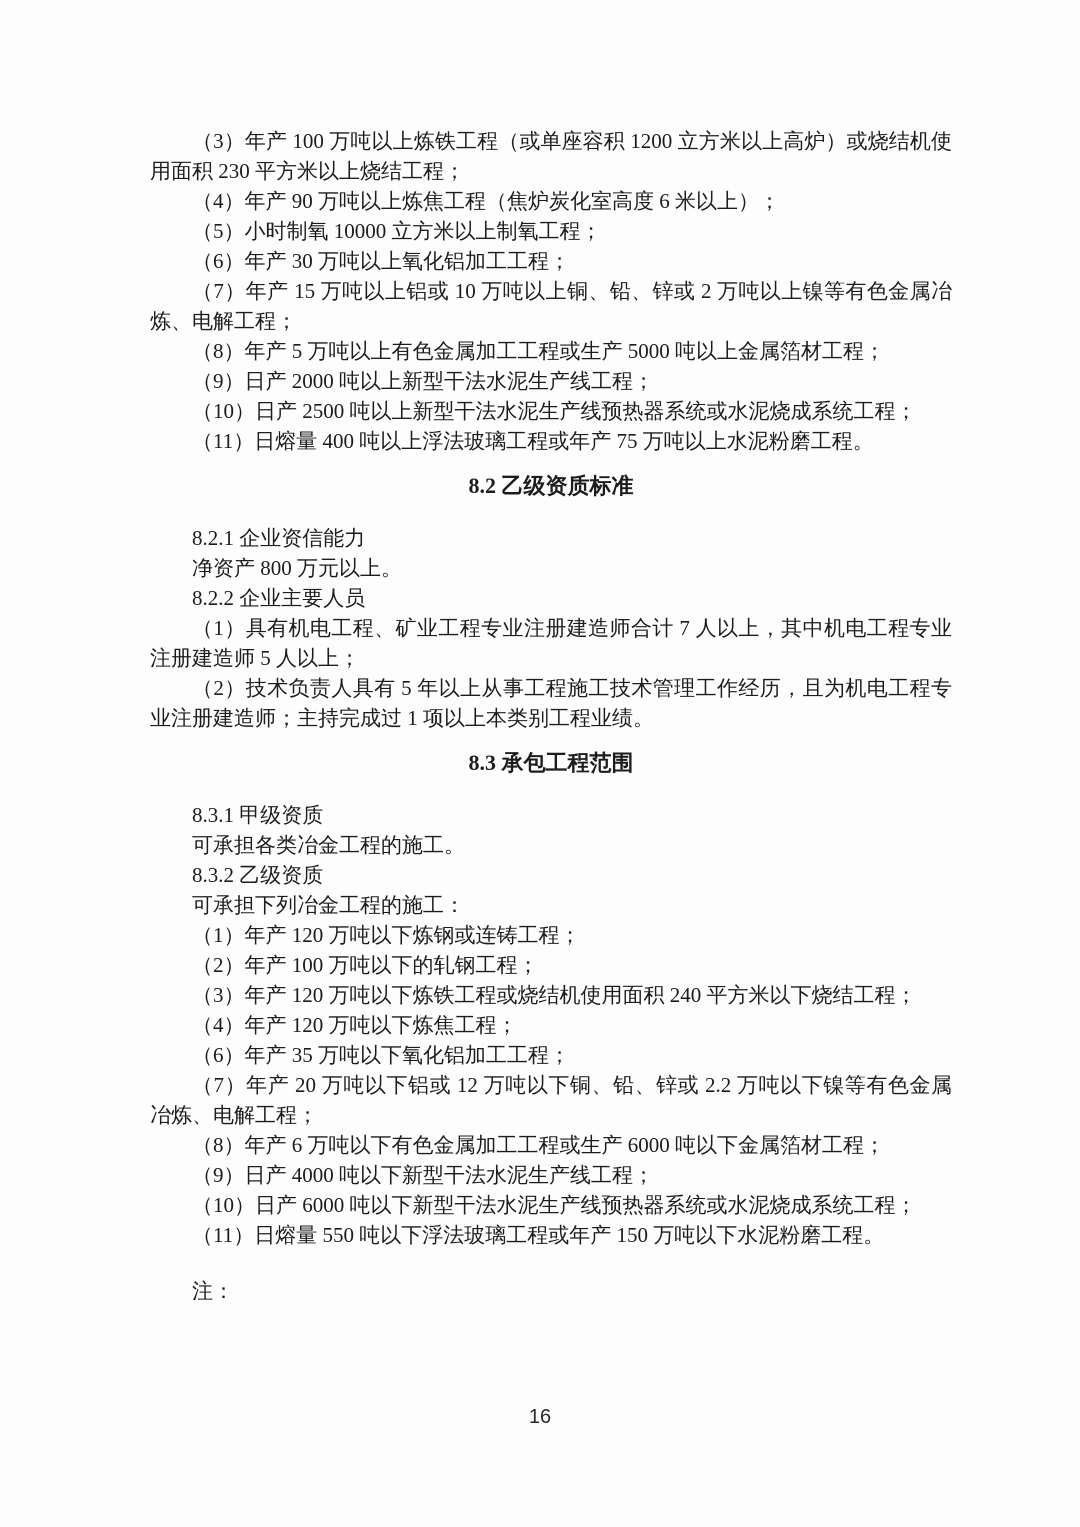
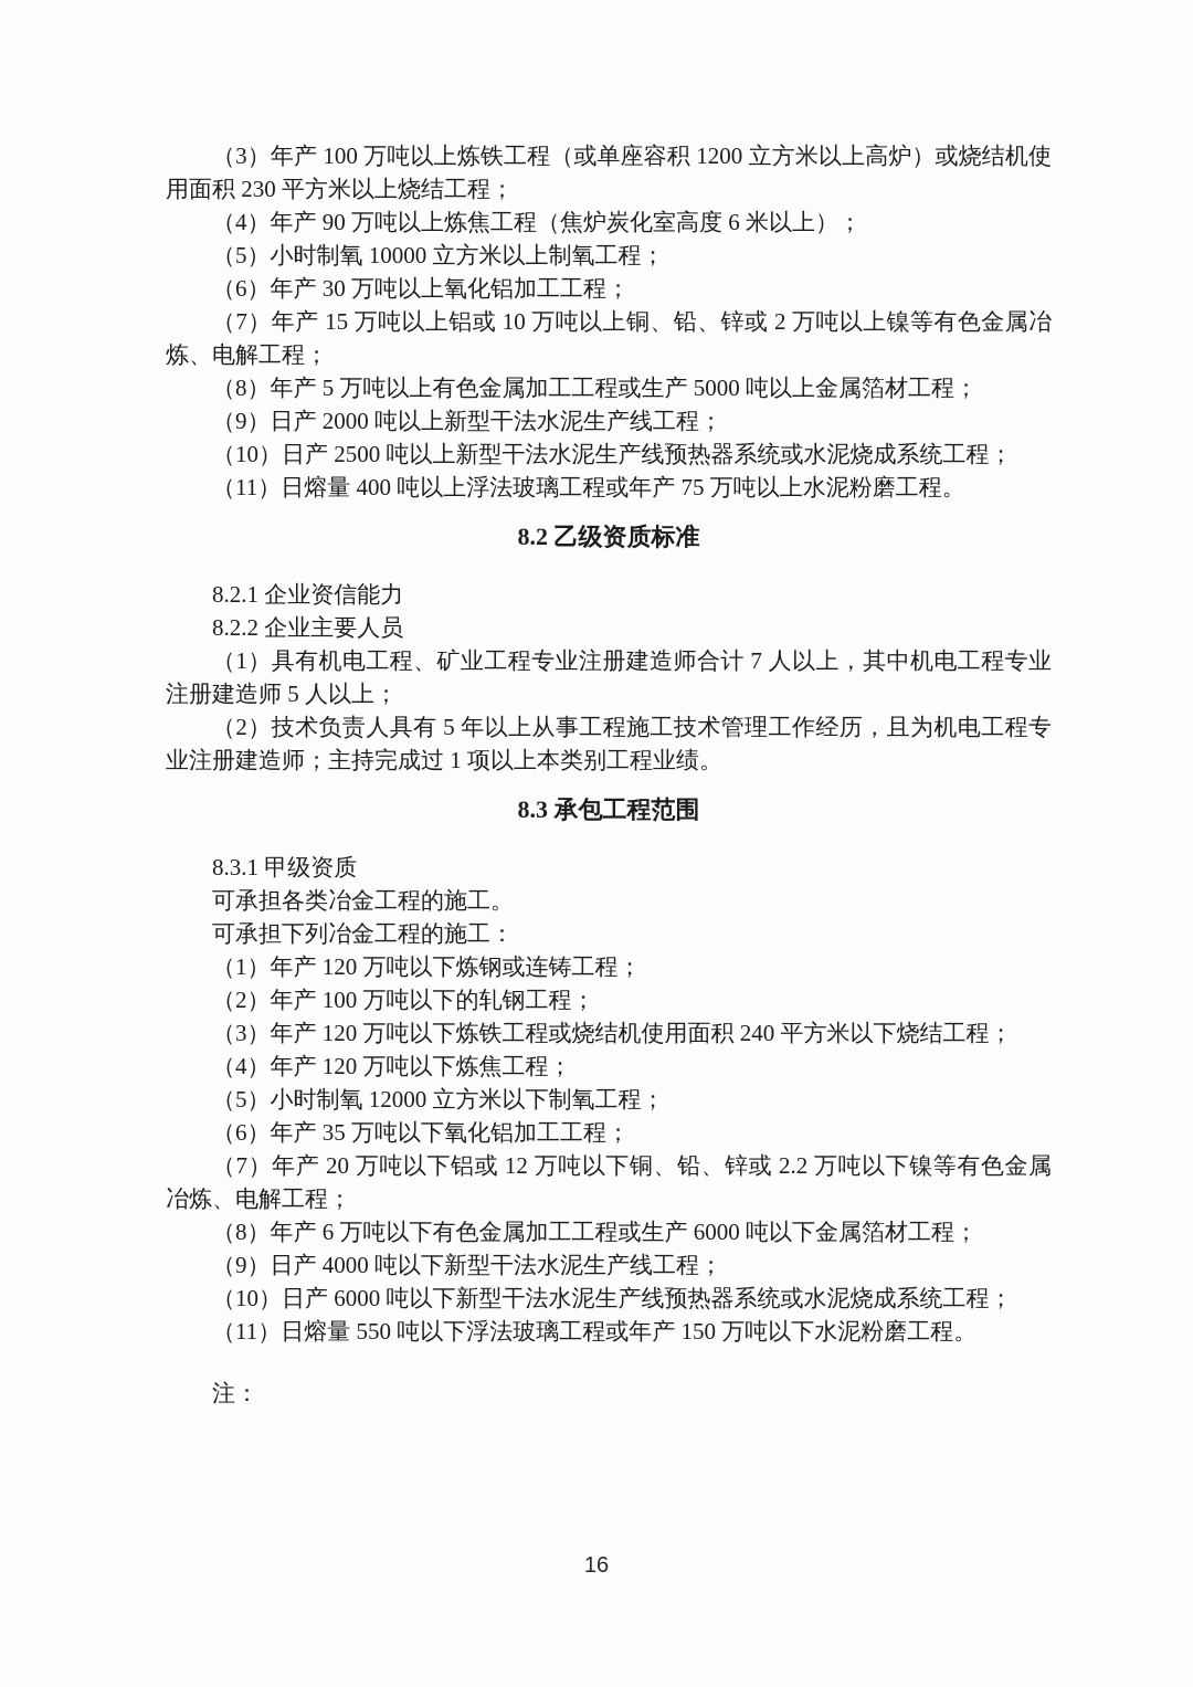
  （3）年产 100 万吨以上炼铁工程（或单座容积 1200 立方米以上高炉）或烧结机使用面积 230 平方米以上烧结工程；
  （4）年产 90 万吨以上炼焦工程（焦炉炭化室高度 6 米以上）；
  （5）小时制氧 10000 立方米以上制氧工程；
  （6）年产 30 万吨以上氧化铝加工工程；
  （7）年产 15 万吨以上铝或 10 万吨以上铜、铅、锌或 2 万吨以上镍等有色金属冶炼、电解工程；
  （8）年产 5 万吨以上有色金属加工工程或生产 5000 吨以上金属箔材工程；
  （9）日产 2000 吨以上新型干法水泥生产线工程；
  （10）日产 2500 吨以上新型干法水泥生产线预热器系统或水泥烧成系统工程；
  （11）日熔量 400 吨以上浮法玻璃工程或年产 75 万吨以上水泥粉磨工程。
  8.2 乙级资质标准
  8.2.1 企业资信能力
- 净资产 800 万元以上。
  8.2.2 企业主要人员
  （1）具有机电工程、矿业工程专业注册建造师合计 7 人以上，其中机电工程专业注册建造师 5 人以上；
  （2）技术负责人具有 5 年以上从事工程施工技术管理工作经历，且为机电工程专业注册建造师；主持完成过 1 项以上本类别工程业绩。
  8.3 承包工程范围
  8.3.1 甲级资质
  可承担各类冶金工程的施工。
- 8.3.2 乙级资质
  可承担下列冶金工程的施工：
  （1）年产 120 万吨以下炼钢或连铸工程；
  （2）年产 100 万吨以下的轧钢工程；
  （3）年产 120 万吨以下炼铁工程或烧结机使用面积 240 平方米以下烧结工程；
  （4）年产 120 万吨以下炼焦工程；
+ （5）小时制氧 12000 立方米以下制氧工程；
  （6）年产 35 万吨以下氧化铝加工工程；
  （7）年产 20 万吨以下铝或 12 万吨以下铜、铅、锌或 2.2 万吨以下镍等有色金属冶炼、电解工程；
  （8）年产 6 万吨以下有色金属加工工程或生产 6000 吨以下金属箔材工程；
  （9）日产 4000 吨以下新型干法水泥生产线工程；
  （10）日产 6000 吨以下新型干法水泥生产线预热器系统或水泥烧成系统工程；
  （11）日熔量 550 吨以下浮法玻璃工程或年产 150 万吨以下水泥粉磨工程。
  注：
  16
